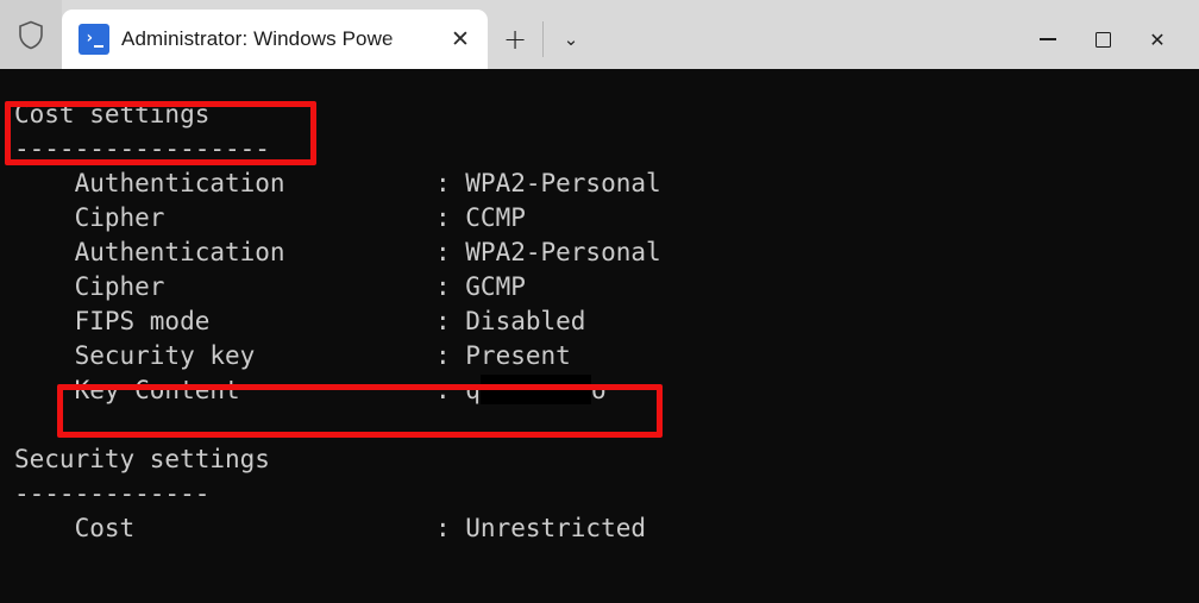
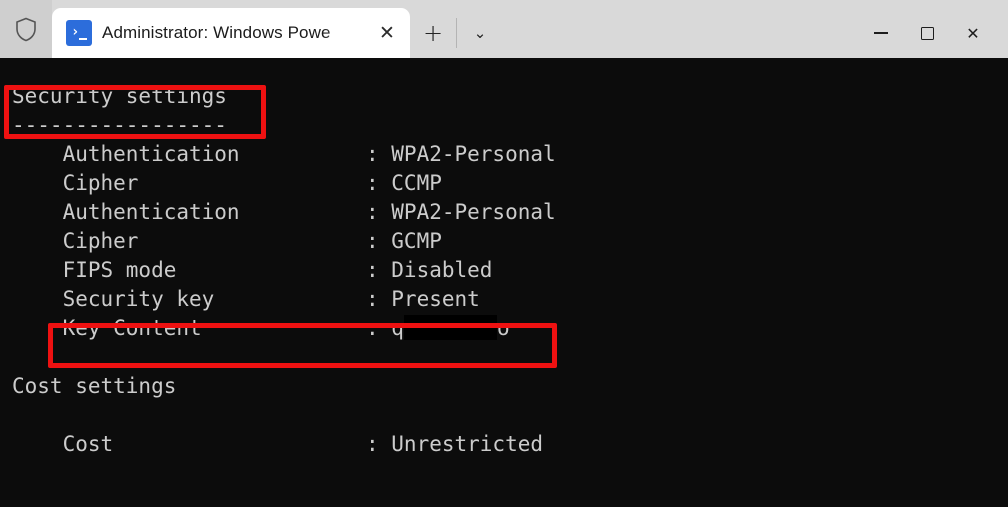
  ›
  Administrator: Windows Powe
  ✕
  +
  ⌄
  ✕
- Cost settings
+ Security settings
  -----------------
  Authentication : WPA2-Personal
  Cipher : CCMP
  Authentication : WPA2-Personal
  Cipher : GCMP
  FIPS mode : Disabled
  Security key : Present
  Key Content : q o
- Security settings
+ Cost settings
- -------------
  Cost : Unrestricted
